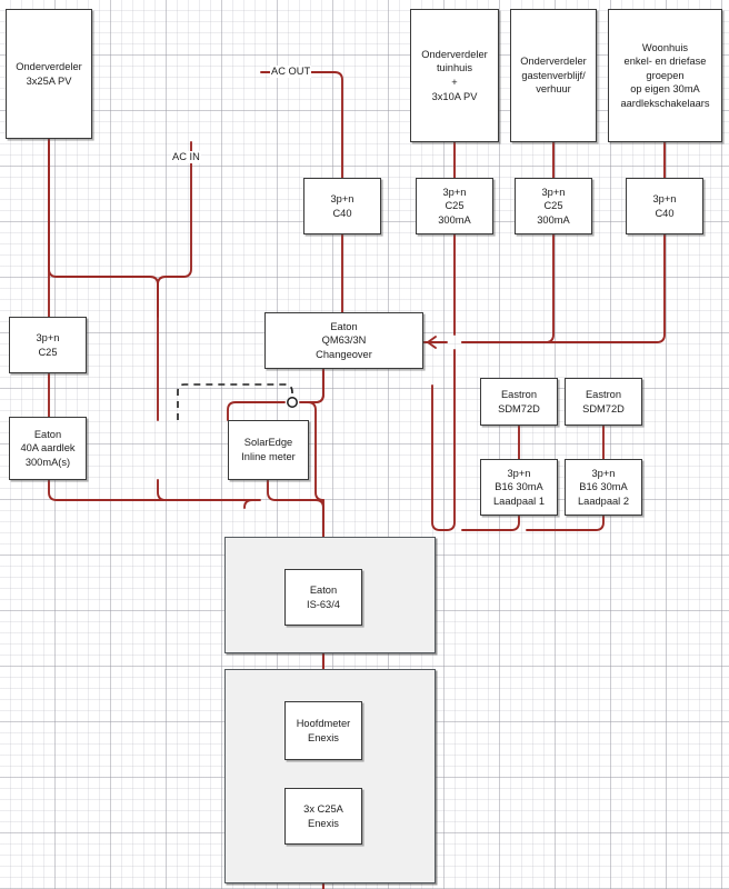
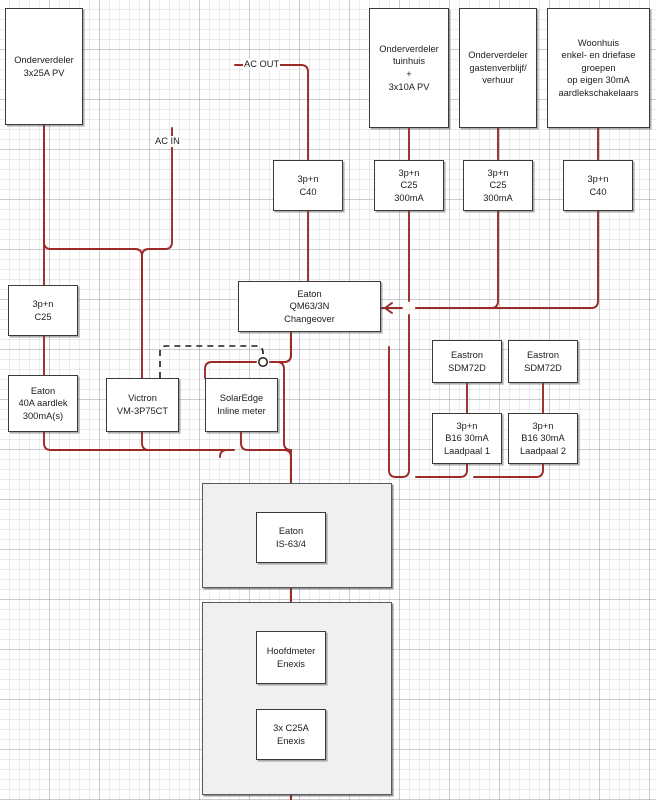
  Onderverdeler
  3x25A PV
  Onderverdeler
  tuinhuis
  +
  3x10A PV
  Onderverdeler
  gastenverblijf/
  verhuur
  Woonhuis
  enkel- en driefase
  groepen
  op eigen 30mA
  aardlekschakelaars
  3p+n
  C40
  3p+n
  C25
  300mA
  3p+n
  C25
  300mA
  3p+n
  C40
  3p+n
  C25
  Eaton
  QM63/3N
  Changeover
  Eaton
  40A aardlek
  300mA(s)
+ Victron
+ VM-3P75CT
  SolarEdge
  Inline meter
  Eastron
  SDM72D
  Eastron
  SDM72D
  3p+n
  B16 30mA
  Laadpaal 1
  3p+n
  B16 30mA
  Laadpaal 2
  Eaton
  IS-63/4
  Hoofdmeter
  Enexis
  3x C25A
  Enexis
  AC OUT
  AC IN
